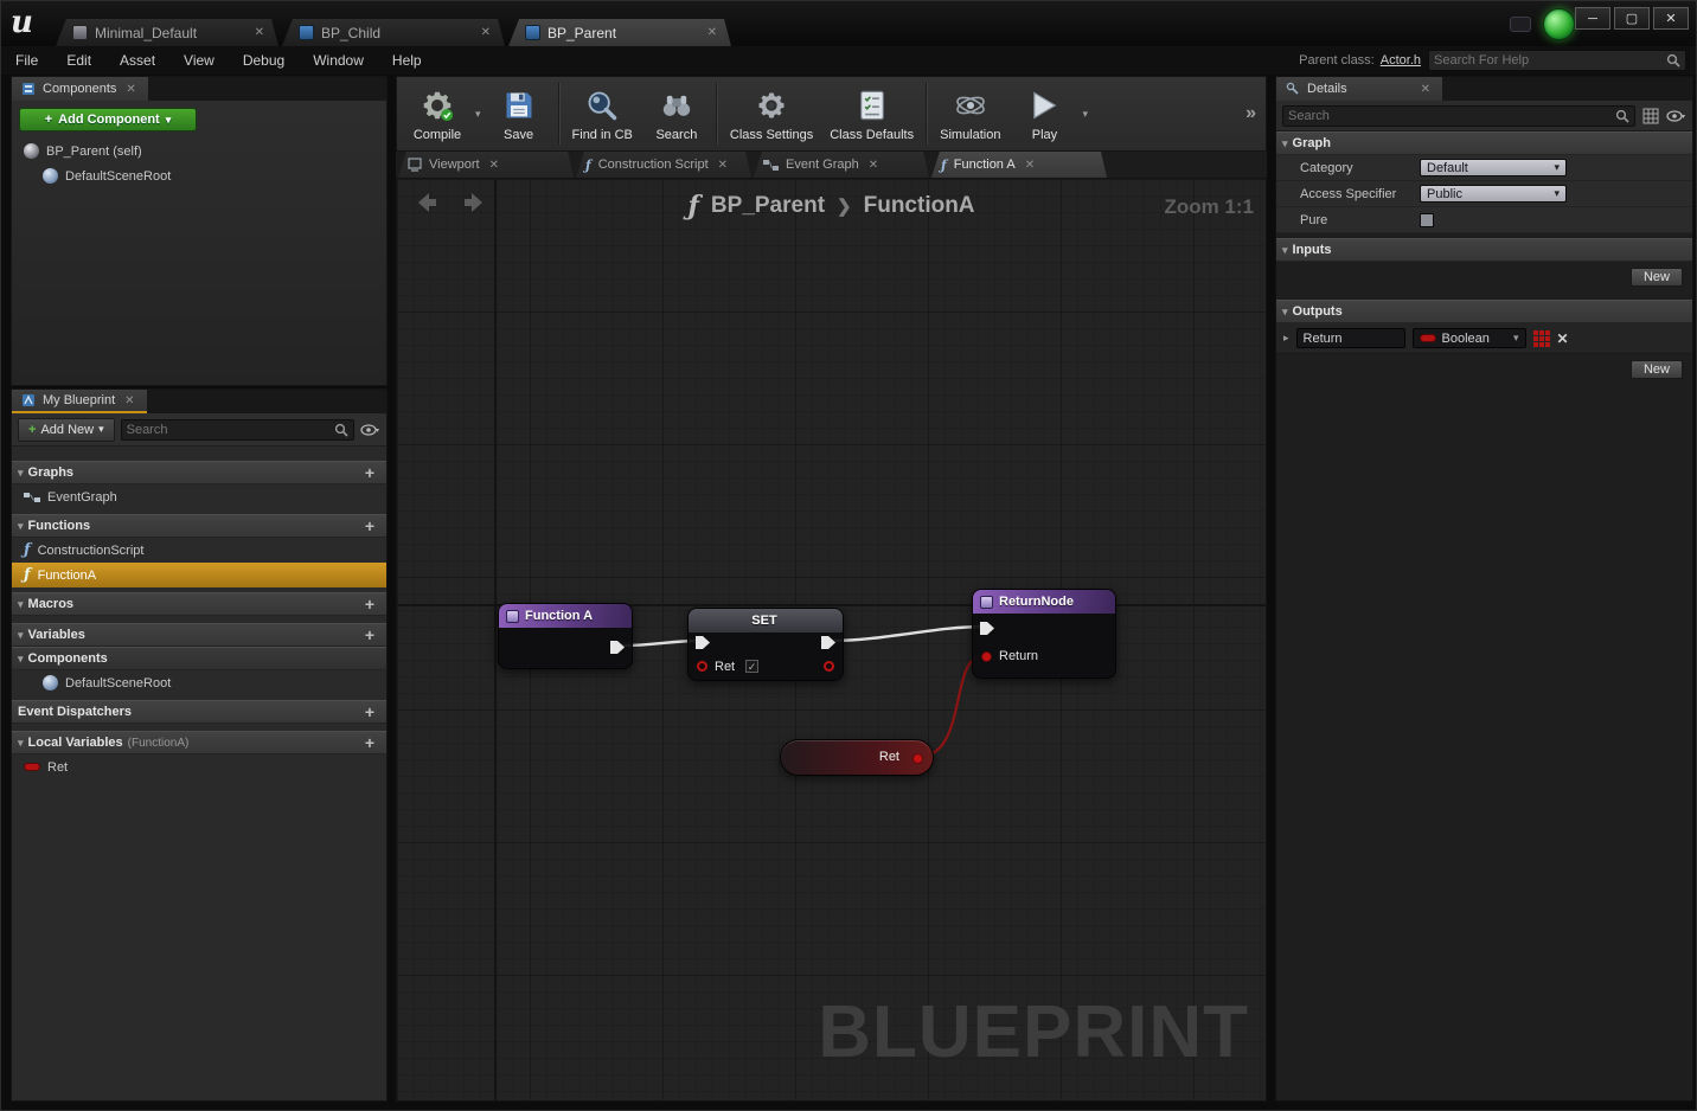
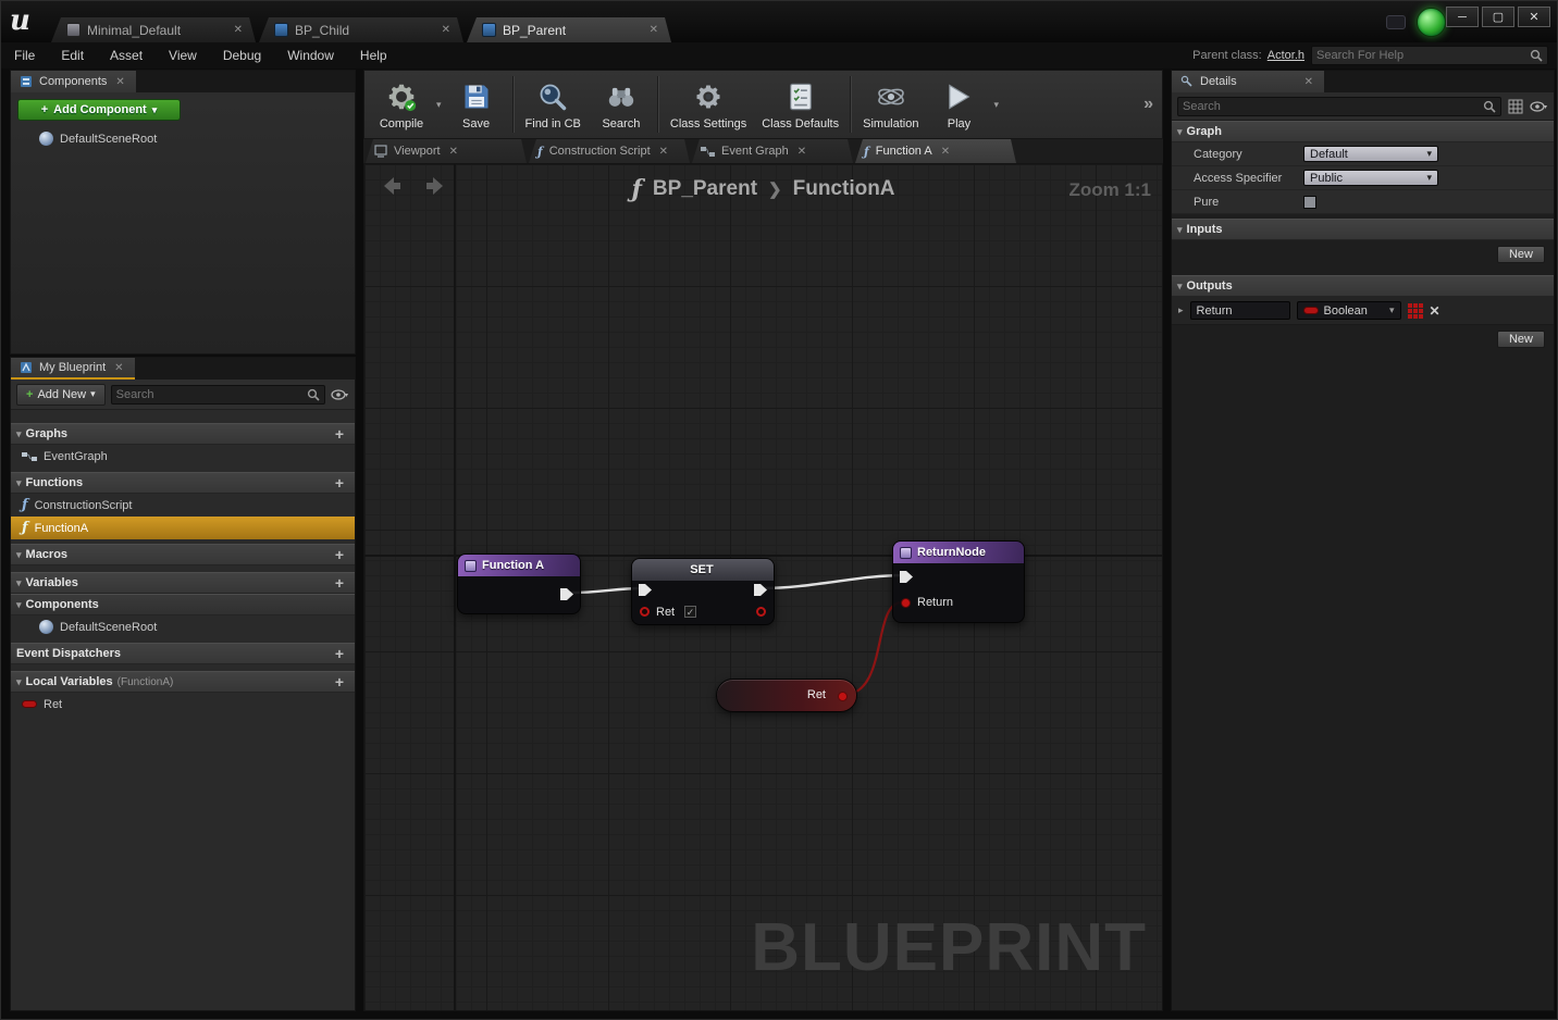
  u
  Minimal_Default
  ✕
  BP_Child
  ✕
  BP_Parent
  ✕
  ─
  ▢
  ✕
  File
  Edit
  Asset
  View
  Debug
  Window
  Help
  Parent class:
  Actor.h
  Search For Help
  Components
  ✕
  +
  Add Component
  ▾
- BP_Parent (self)
  DefaultSceneRoot
  My Blueprint
  ✕
  +
  Add New
  ▾
  Search
  ▾
  Graphs
  +
  EventGraph
  ▾
  Functions
  +
  ƒ
  ConstructionScript
  ƒ
  FunctionA
  ▾
  Macros
  +
  ▾
  Variables
  +
  ▾
  Components
  DefaultSceneRoot
  Event Dispatchers
  +
  ▾
  Local Variables
  (FunctionA)
  +
  Ret
  Compile
  ▾
  Save
  Find in CB
  Search
  Class Settings
  Class Defaults
  Simulation
  Play
  ▾
  »
  Viewport
  ✕
  ƒ
  Construction Script
  ✕
  Event Graph
  ✕
  ƒ
  Function A
  ✕
  ƒ
  BP_Parent
  ❯
  FunctionA
  Zoom 1:1
  Function A
  SET
  Ret
  ✓
  ReturnNode
  Return
  Ret
  BLUEPRINT
  Details
  ✕
  Search
  ▾
  Graph
  Category
  Default
  ▾
  Access Specifier
  Public
  ▾
  Pure
  ▾
  Inputs
  New
  ▾
  Outputs
  ▸
  Return
  Boolean
  ▾
  ✕
  New
